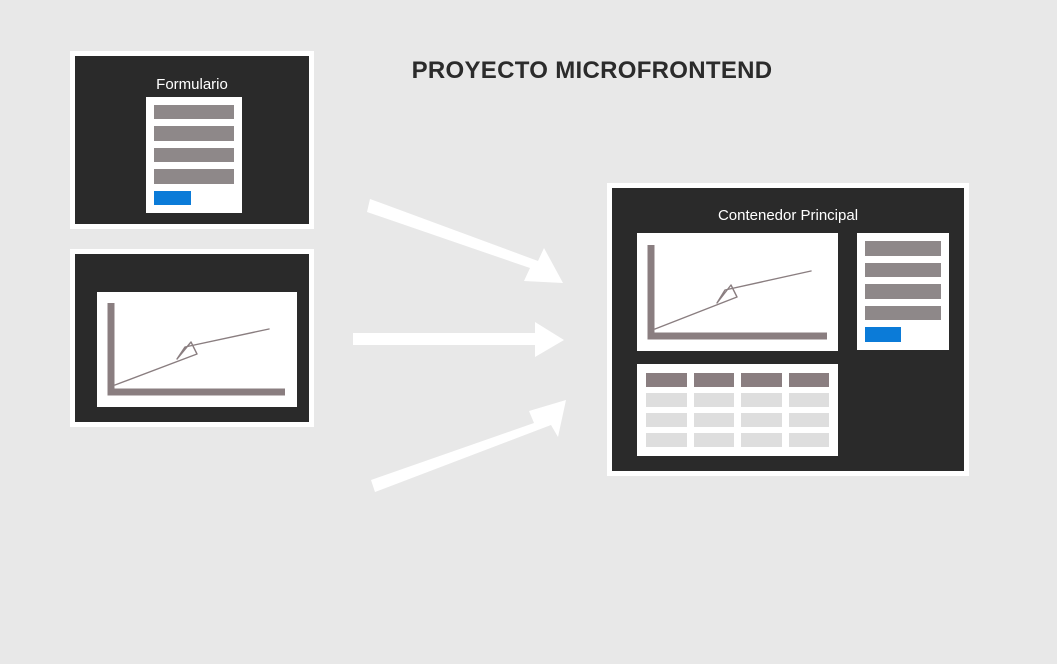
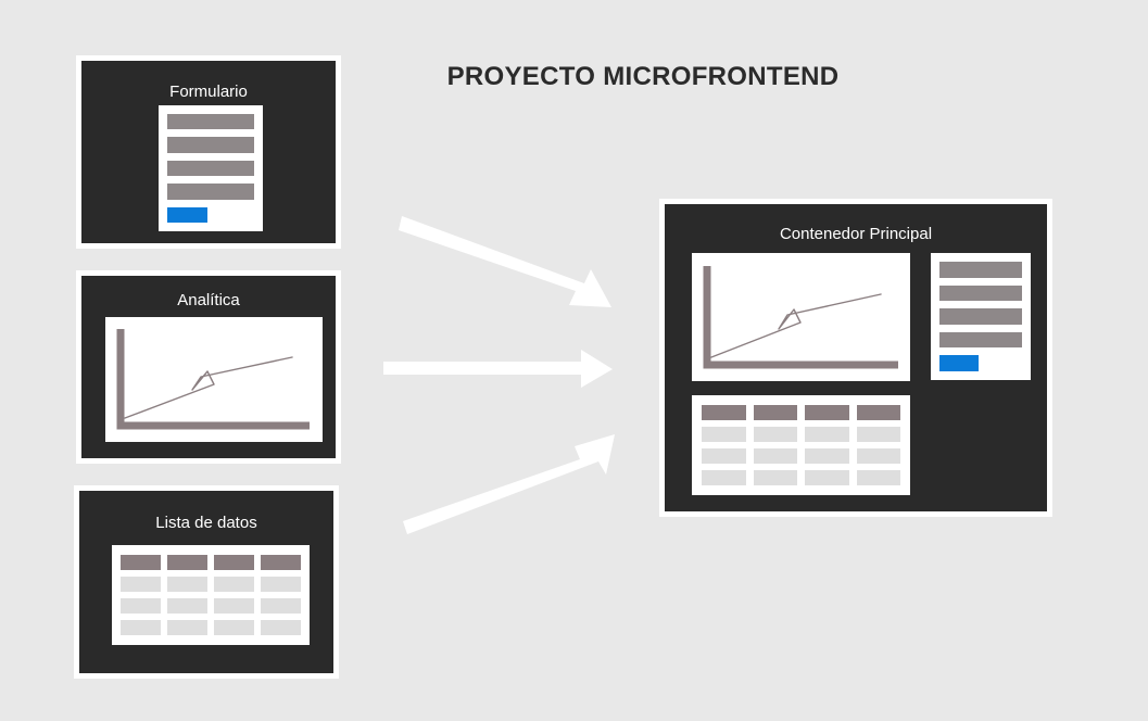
  PROYECTO MICROFRONTEND
  Formulario
+ Analítica
+ Lista de datos
  Contenedor Principal
